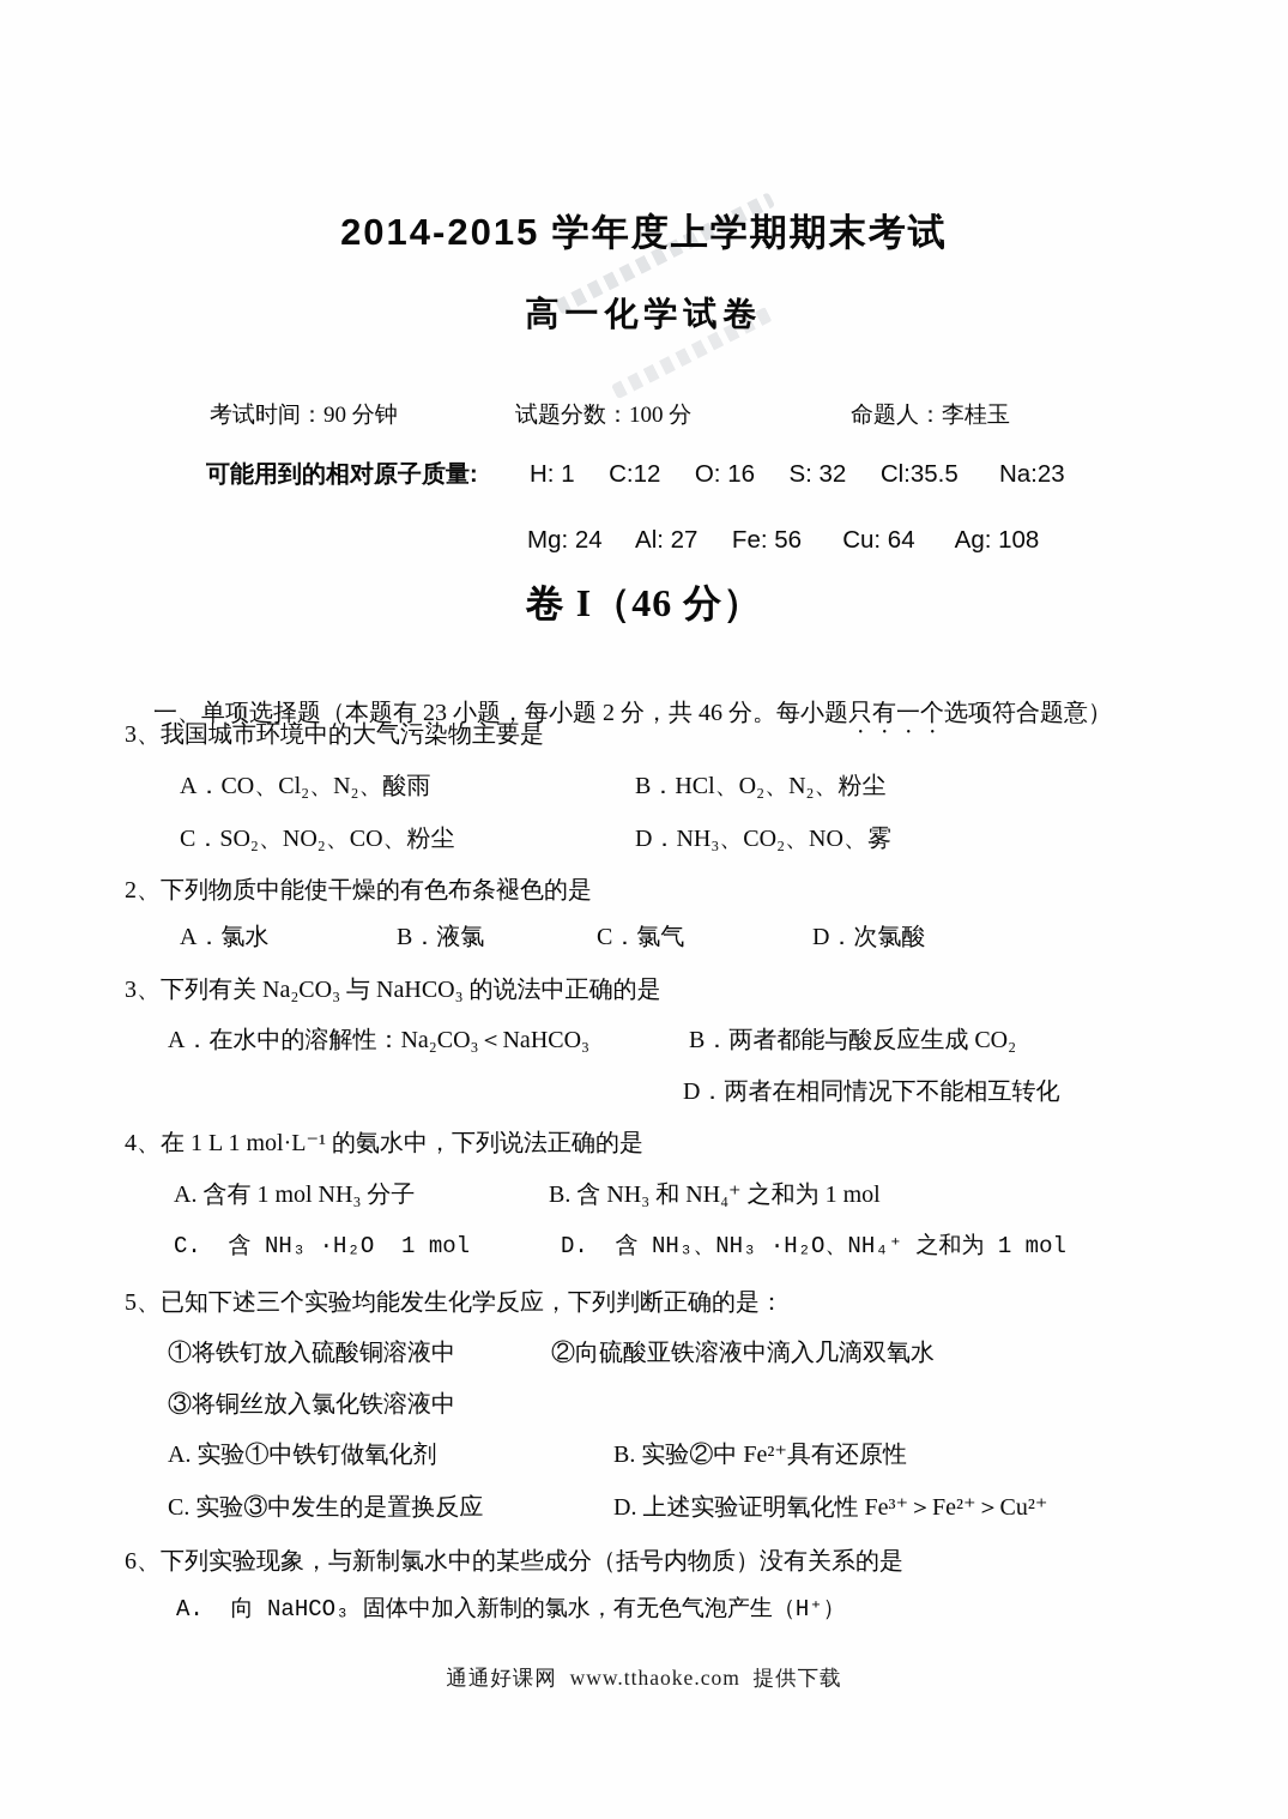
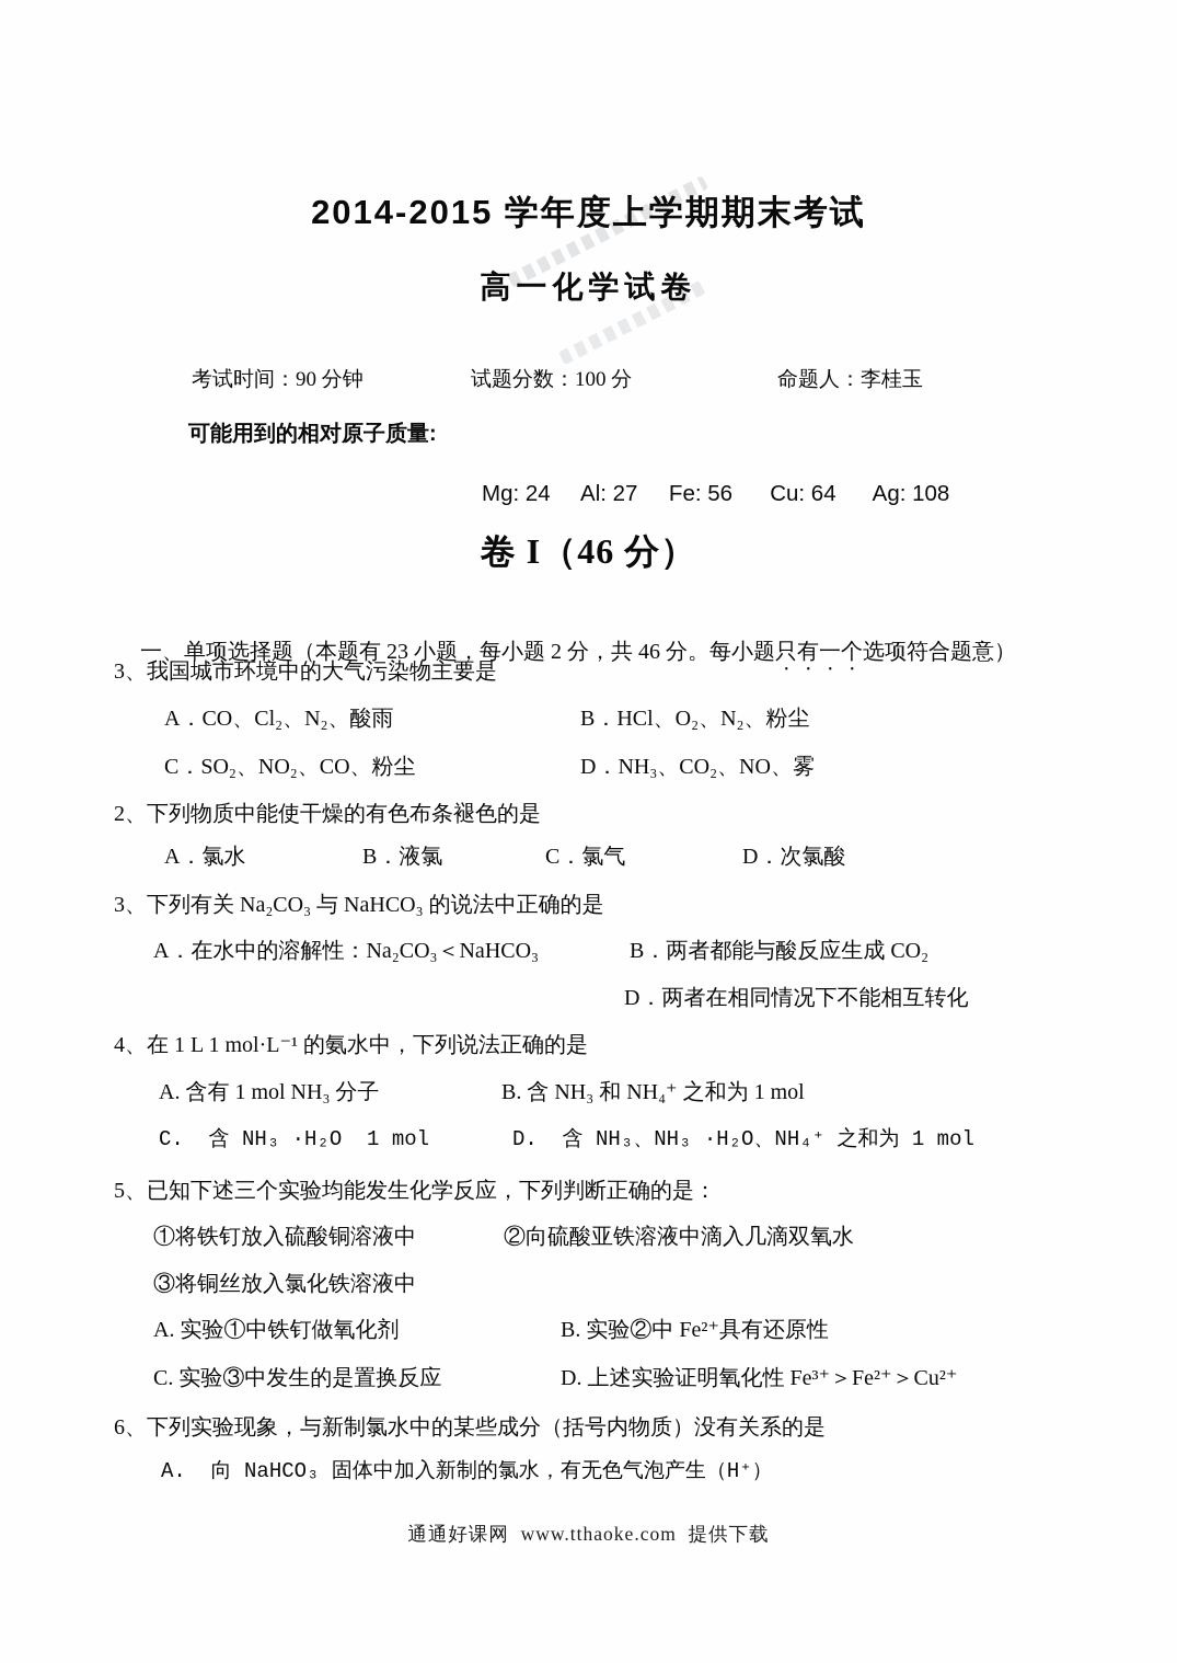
  2014-2015 学年度上学期期末考试
  高一化学试卷
  考试时间：90 分钟
  试题分数：100 分
  命题人：李桂玉
  可能用到的相对原子质量:
- H: 1 C:12 O: 16 S: 32 Cl:35.5 Na:23
  Mg: 24 Al: 27 Fe: 56 Cu: 64 Ag: 108
  卷 I（46 分）
  一、单项选择题（本题有 23 小题，每小题 2 分，共 46 分。每小题只有一个选项符合题意）
  3、我国城市环境中的大气污染物主要是
  A．CO、Cl₂、N₂、酸雨
  B．HCl、O₂、N₂、粉尘
  C．SO₂、NO₂、CO、粉尘
  D．NH₃、CO₂、NO、雾
  2、下列物质中能使干燥的有色布条褪色的是
  A．氯水
  B．液氯
  C．氯气
  D．次氯酸
  3、下列有关 Na₂CO₃ 与 NaHCO₃ 的说法中正确的是
  A．在水中的溶解性：Na₂CO₃＜NaHCO₃
  B．两者都能与酸反应生成 CO₂
  D．两者在相同情况下不能相互转化
  4、在 1 L 1 mol·L⁻¹ 的氨水中，下列说法正确的是
  A. 含有 1 mol NH₃ 分子
  B. 含 NH₃ 和 NH₄⁺ 之和为 1 mol
  C. 含 NH₃ ·H₂O 1 mol
  D. 含 NH₃、NH₃ ·H₂O、NH₄⁺ 之和为 1 mol
  5、已知下述三个实验均能发生化学反应，下列判断正确的是：
  ①将铁钉放入硫酸铜溶液中
  ②向硫酸亚铁溶液中滴入几滴双氧水
  ③将铜丝放入氯化铁溶液中
  A. 实验①中铁钉做氧化剂
  B. 实验②中 Fe²⁺具有还原性
  C. 实验③中发生的是置换反应
  D. 上述实验证明氧化性 Fe³⁺＞Fe²⁺＞Cu²⁺
  6、下列实验现象，与新制氯水中的某些成分（括号内物质）没有关系的是
  A. 向 NaHCO₃ 固体中加入新制的氯水，有无色气泡产生（H⁺）
  通通好课网 www.tthaoke.com 提供下载
